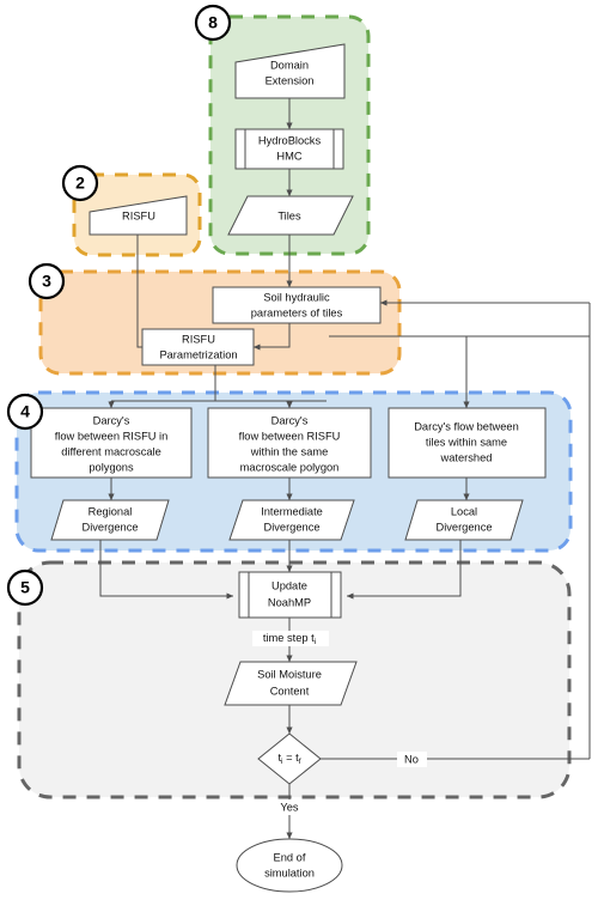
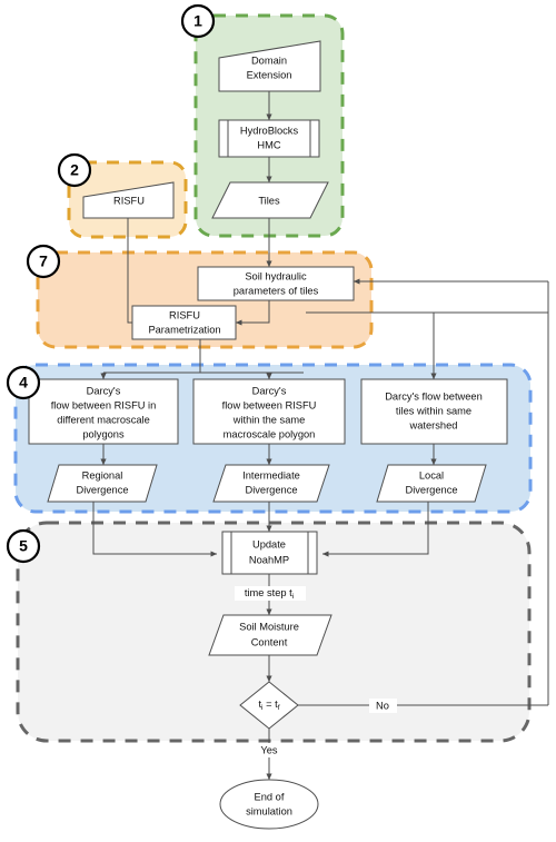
  Domain
  Extension
  HydroBlocks
  HMC
  Tiles
  RISFU
  Soil hydraulic
  parameters of tiles
  RISFU
  Parametrization
  Darcy's
  flow between RISFU in
  different macroscale
  polygons
  Darcy's
  flow between RISFU
  within the same
  macroscale polygon
  Darcy's flow between
  tiles within same
  watershed
  Regional
  Divergence
  Intermediate
  Divergence
  Local
  Divergence
  Update
  NoahMP
  Soil Moisture
  Content
  End of
  simulation
  time step t
  Yes
  No
- 8
+ 1
  2
- 3
+ 7
  4
  5
